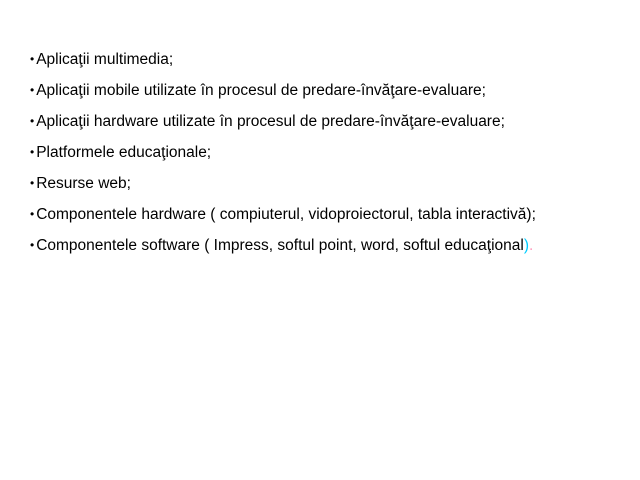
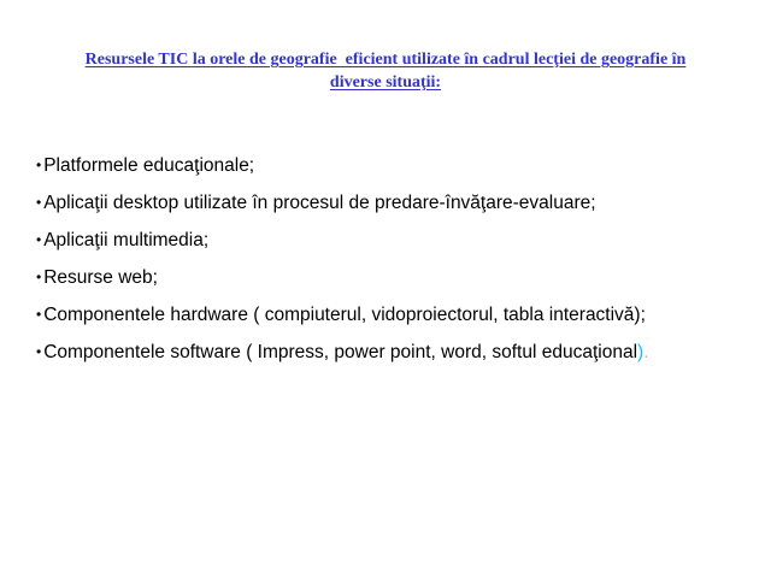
+ Resursele TIC la orele de geografie eficient utilizate în cadrul lecţiei de geografie în
+ diverse situaţii:
- • Aplicaţii multimedia;
+ • Platformele educaţionale;
- • Aplicaţii mobile utilizate în procesul de predare-învăţare-evaluare;
- • Aplicaţii hardware utilizate în procesul de predare-învăţare-evaluare;
+ • Aplicaţii desktop utilizate în procesul de predare-învăţare-evaluare;
- • Platformele educaţionale;
+ • Aplicaţii multimedia;
  • Resurse web;
  • Componentele hardware ( compiuterul, vidoproiectorul, tabla interactivă);
- • Componentele software ( Impress, softul point, word, softul educaţional).
+ • Componentele software ( Impress, power point, word, softul educaţional).
